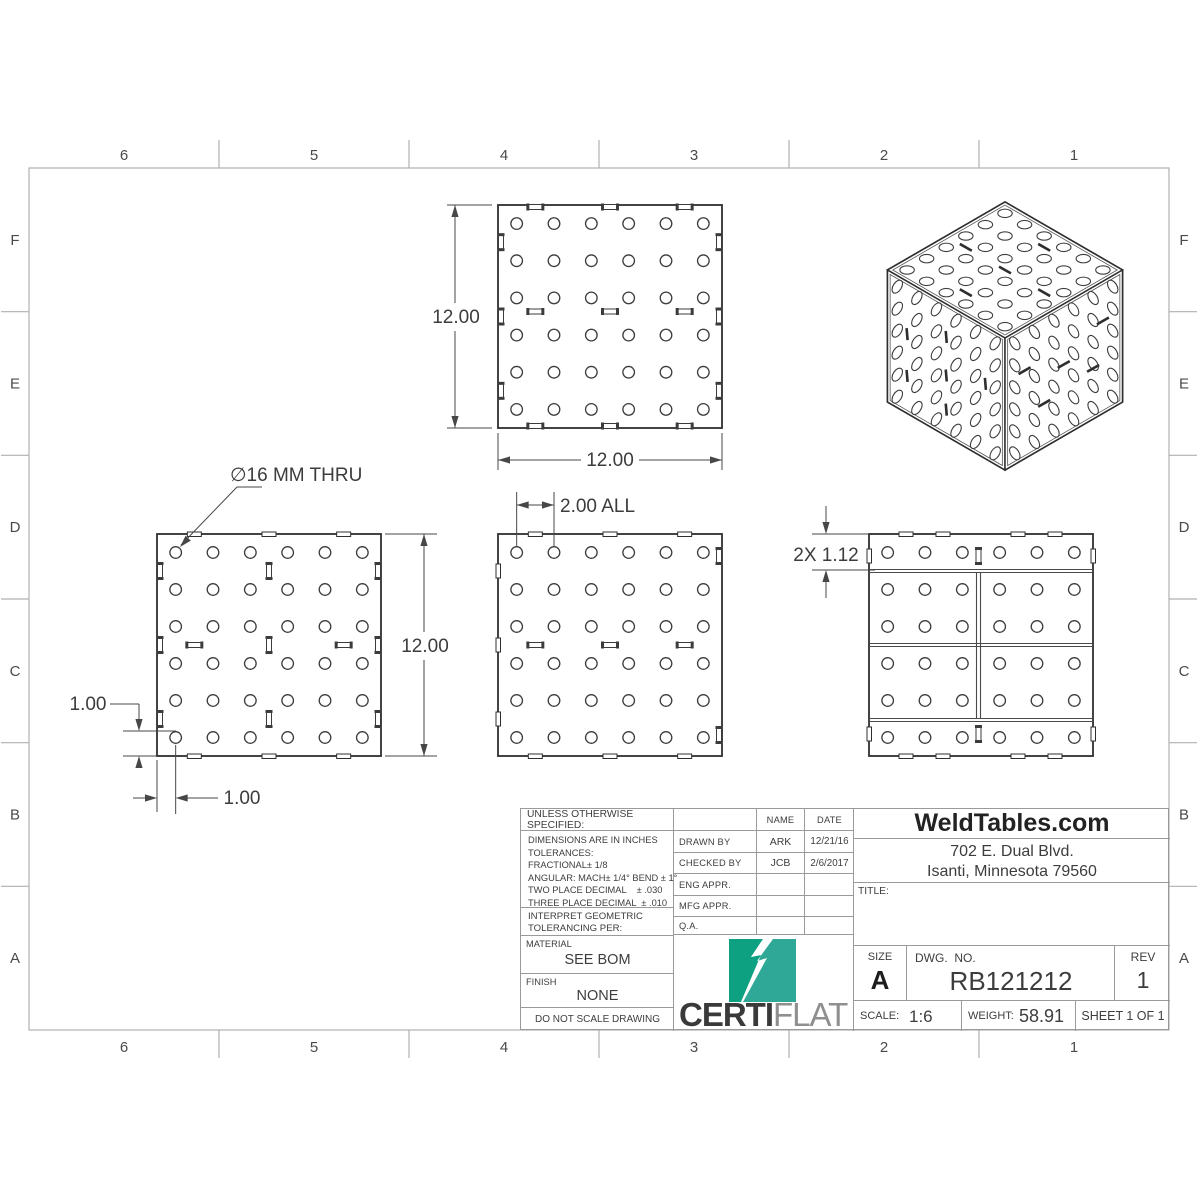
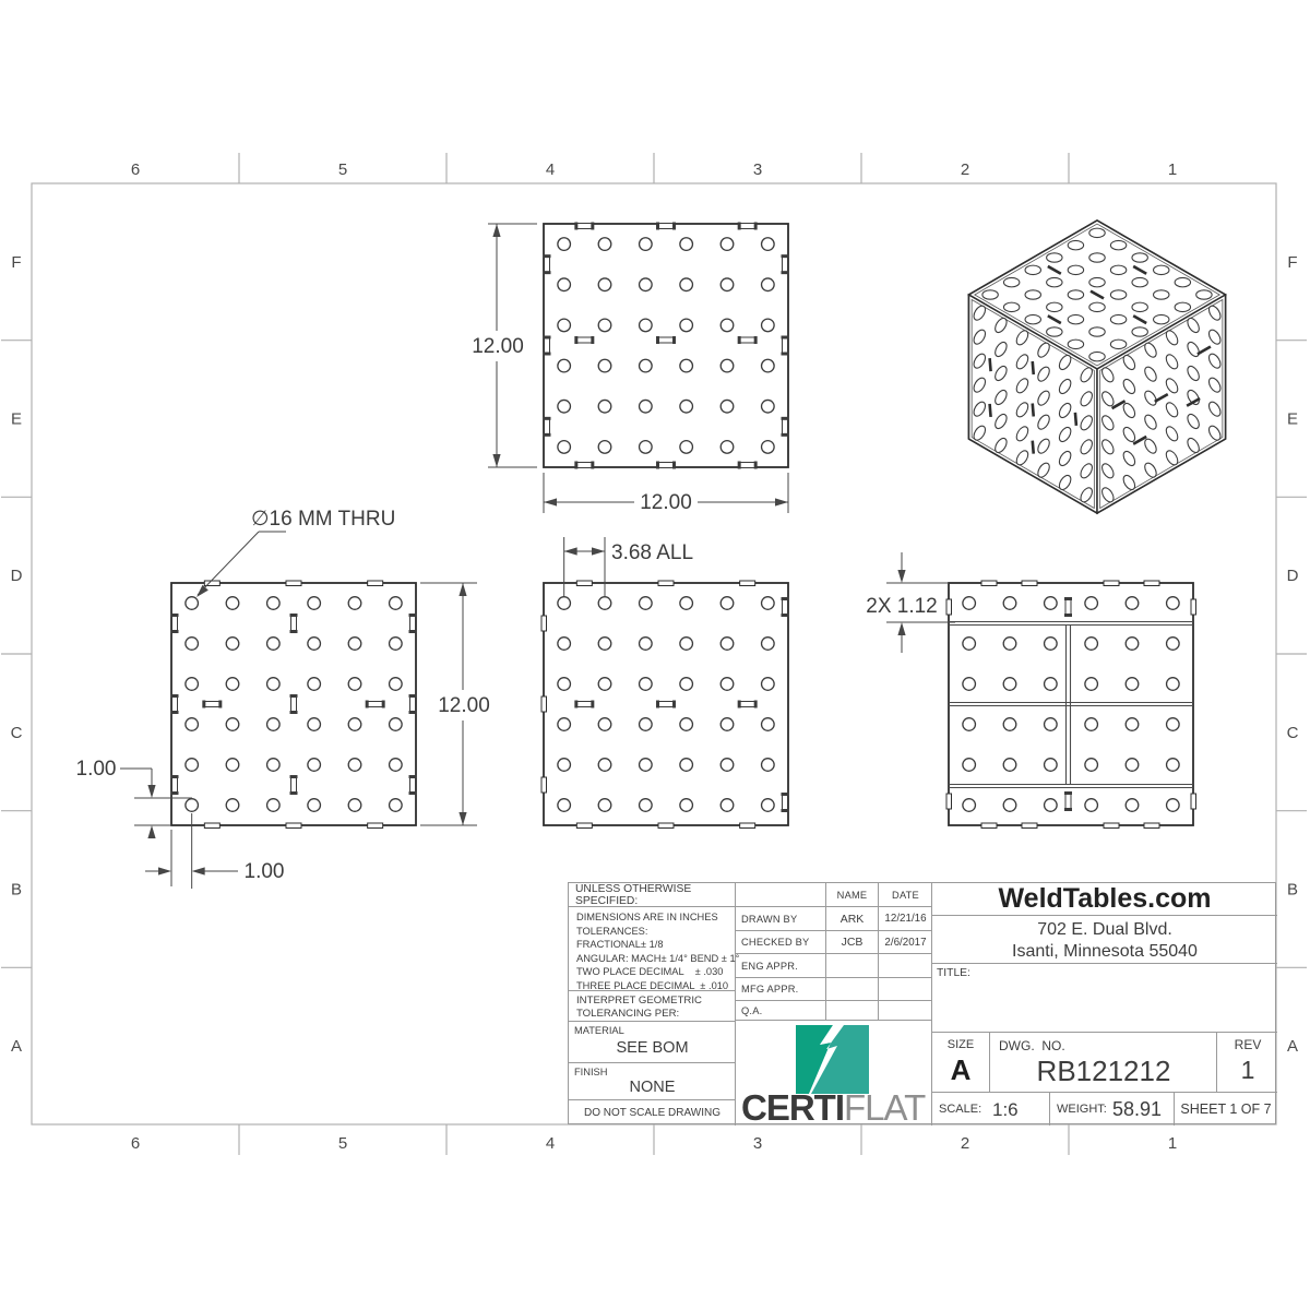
  6
  6
  5
  5
  4
  4
  3
  3
  2
  2
  1
  1
  F
  F
  E
  E
  D
  D
  C
  C
  B
  B
  A
  A
  12.00
  12.00
  12.00
  ∅16 MM THRU
  1.00
  1.00
- 2.00 ALL
+ 3.68 ALL
  2X 1.12
  UNLESS OTHERWISE SPECIFIED:
  DIMENSIONS ARE IN INCHES
  TOLERANCES:
  FRACTIONAL± 1/8
  ANGULAR: MACH± 1/4° BEND ± 1
  TWO PLACE DECIMAL ± .030
  THREE PLACE DECIMAL ± .010
  INTERPRET GEOMETRIC
  TOLERANCING PER:
  MATERIAL
  SEE BOM
  FINISH
  NONE
  DO NOT SCALE DRAWING
  NAME
  DATE
  DRAWN BY
  ARK
  12/21/16
  CHECKED BY
  JCB
  2/6/2017
  ENG APPR.
  MFG APPR.
  Q.A.
  CERTIFLAT
  WeldTables.com
  702 E. Dual Blvd.
- Isanti, Minnesota 79560
+ Isanti, Minnesota 55040
  TITLE:
  SIZE
  A
  DWG. NO.
  RB121212
  REV
  1
  SCALE:
  1:6
  WEIGHT:
  58.91
- SHEET 1 OF 1
+ SHEET 1 OF 7
